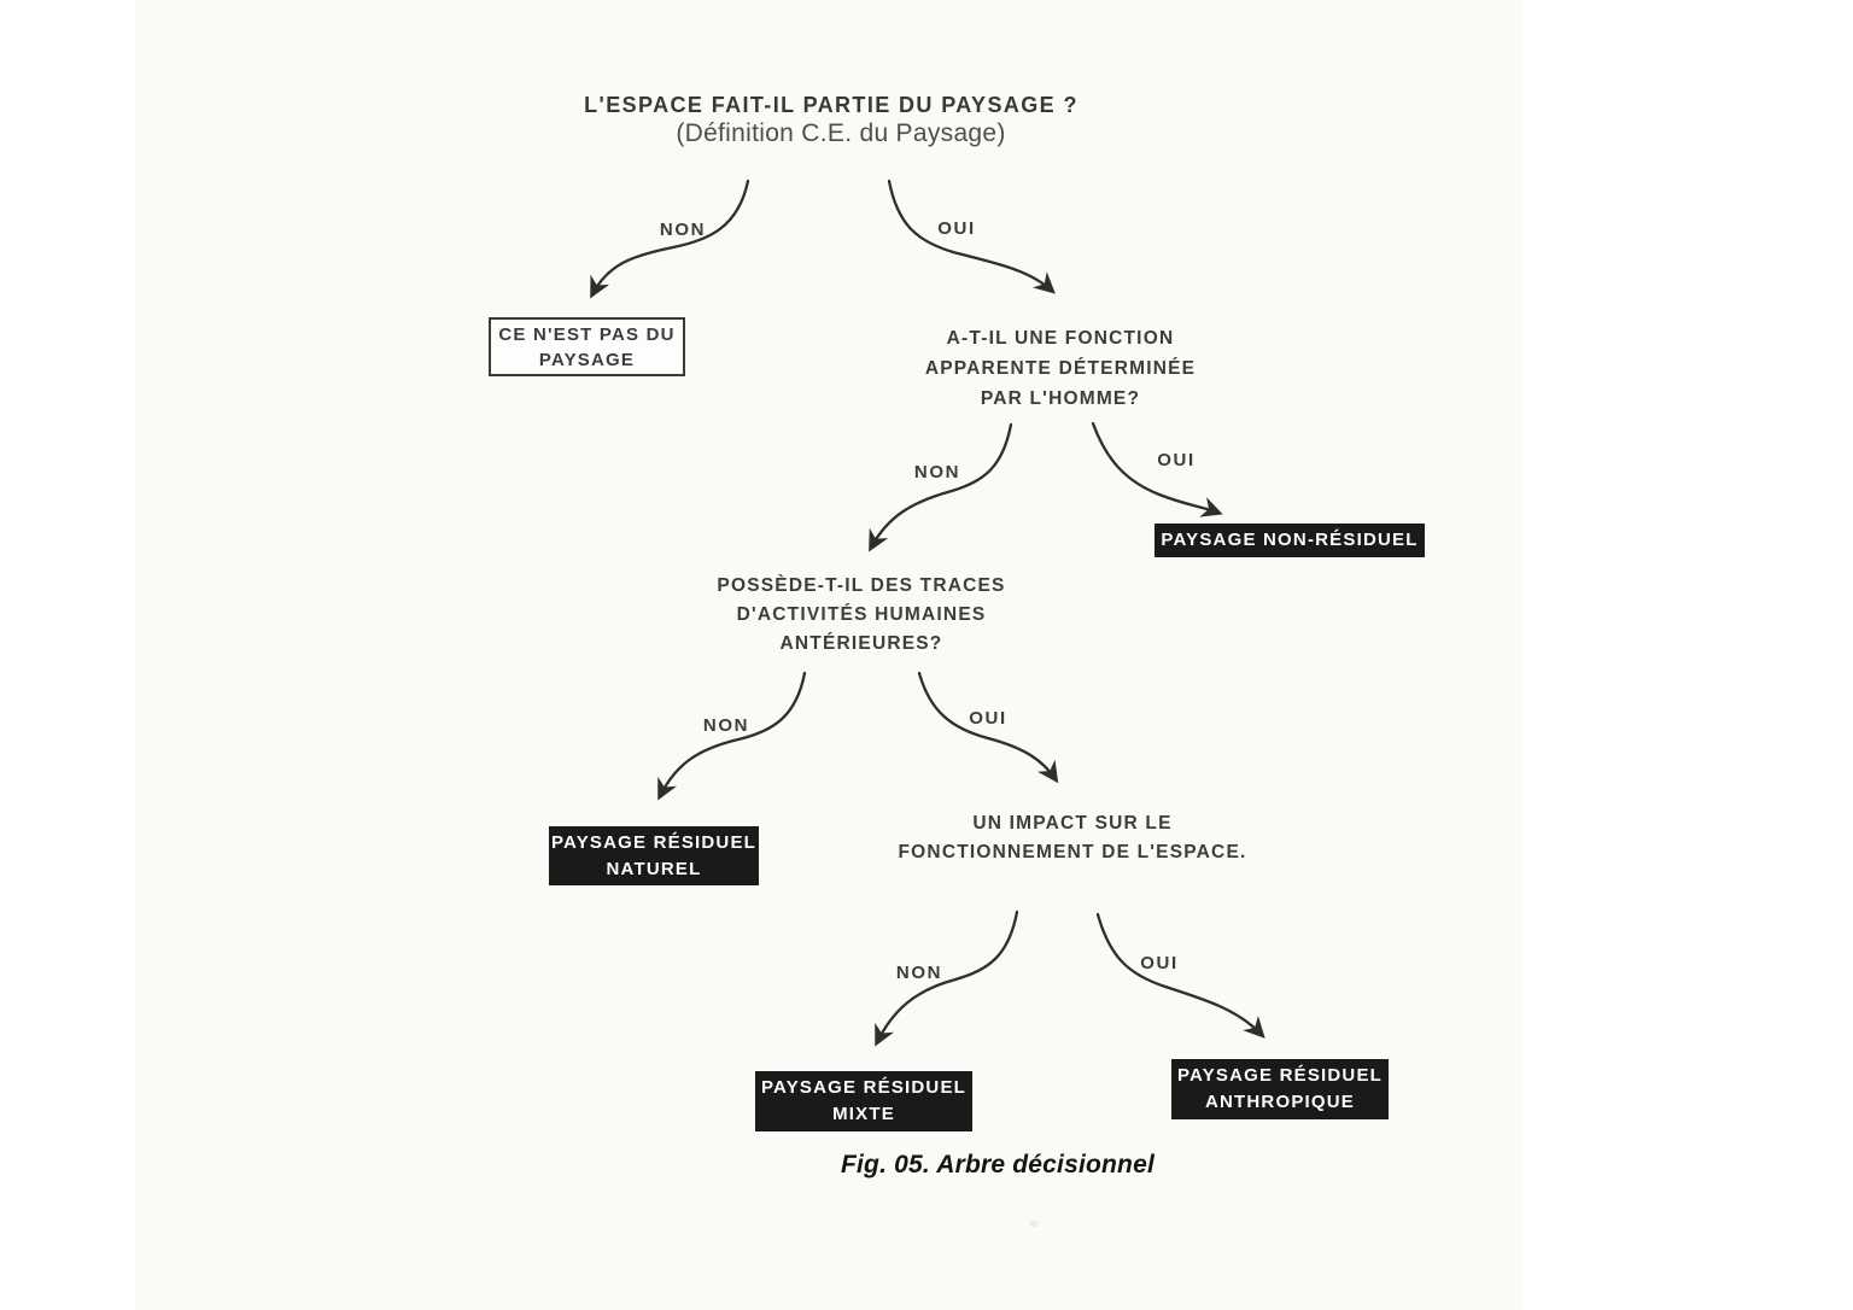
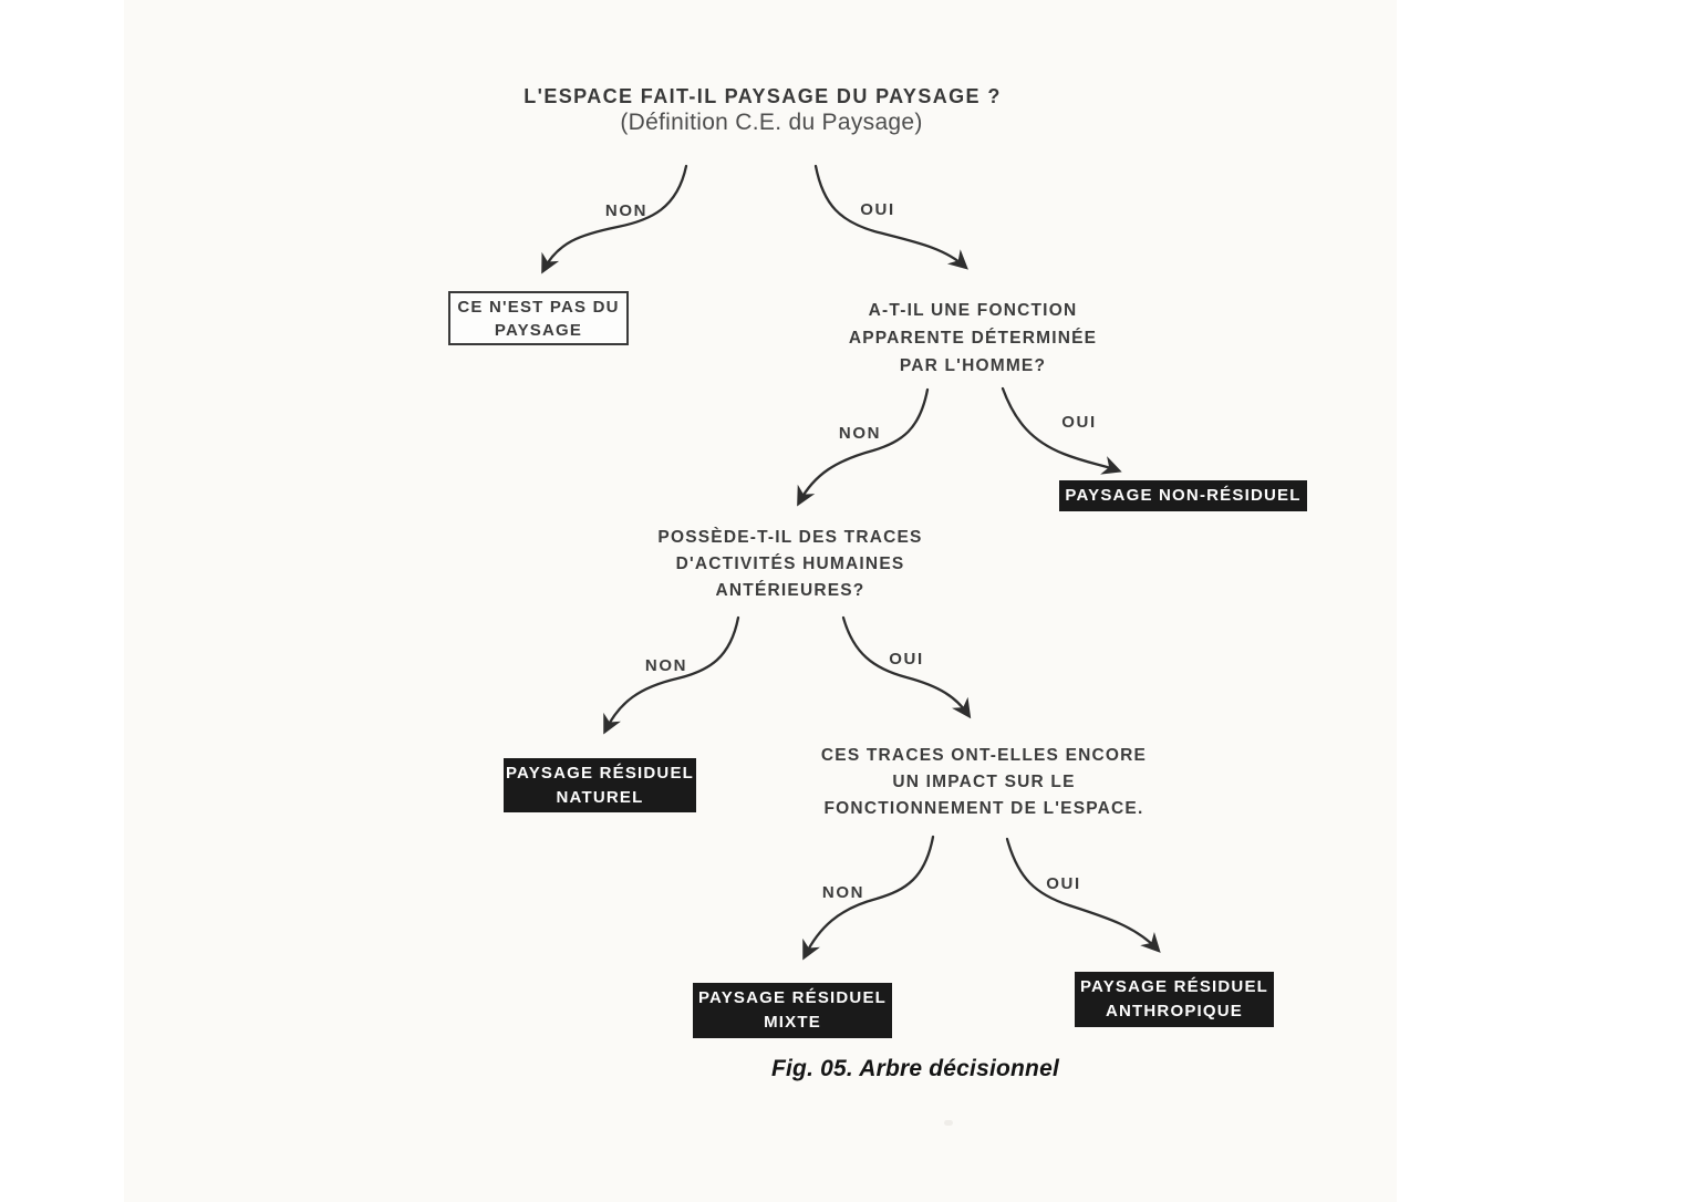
- L'ESPACE FAIT-IL PARTIE DU PAYSAGE ?
+ L'ESPACE FAIT-IL PAYSAGE DU PAYSAGE ?
  (Définition C.E. du Paysage)
  NON
  OUI
  NON
  OUI
  NON
  OUI
  NON
  OUI
  CE N'EST PAS DU
  PAYSAGE
  A-T-IL UNE FONCTION
  APPARENTE DÉTERMINÉE
  PAR L'HOMME?
  PAYSAGE NON-RÉSIDUEL
  POSSÈDE-T-IL DES TRACES
  D'ACTIVITÉS HUMAINES
  ANTÉRIEURES?
  PAYSAGE RÉSIDUEL
  NATUREL
+ CES TRACES ONT-ELLES ENCORE
  UN IMPACT SUR LE
  FONCTIONNEMENT DE L'ESPACE.
  PAYSAGE RÉSIDUEL
  MIXTE
  PAYSAGE RÉSIDUEL
  ANTHROPIQUE
  Fig. 05. Arbre décisionnel
